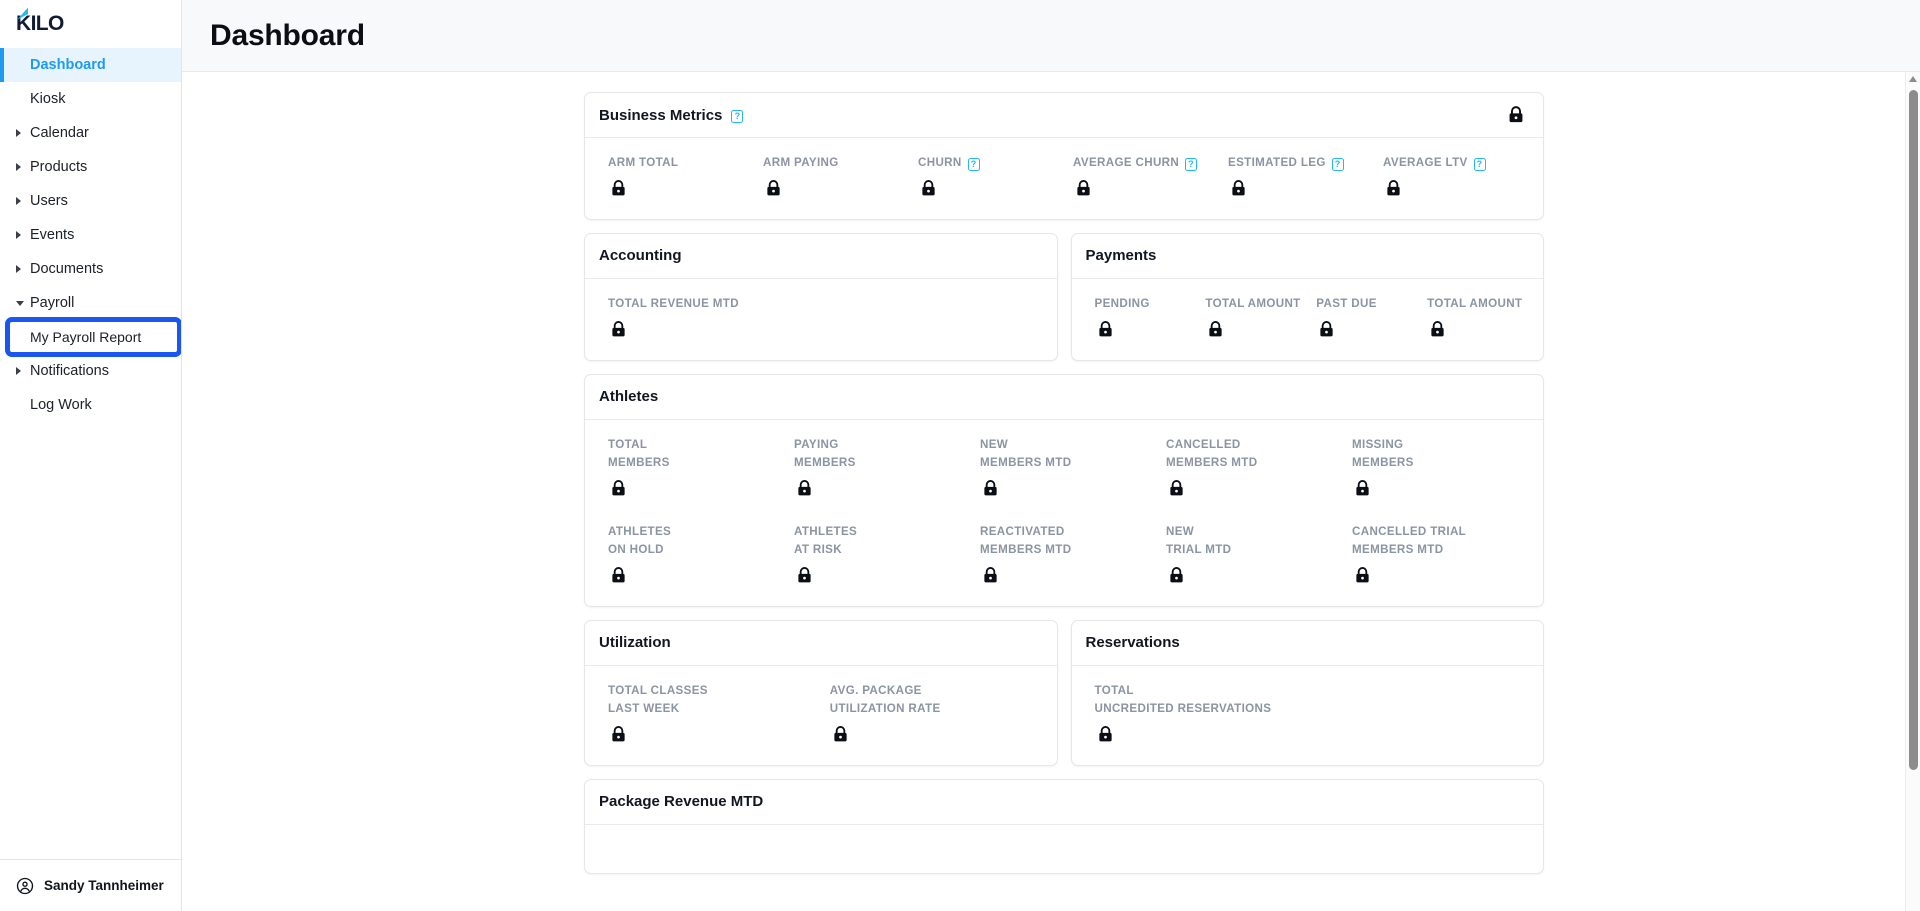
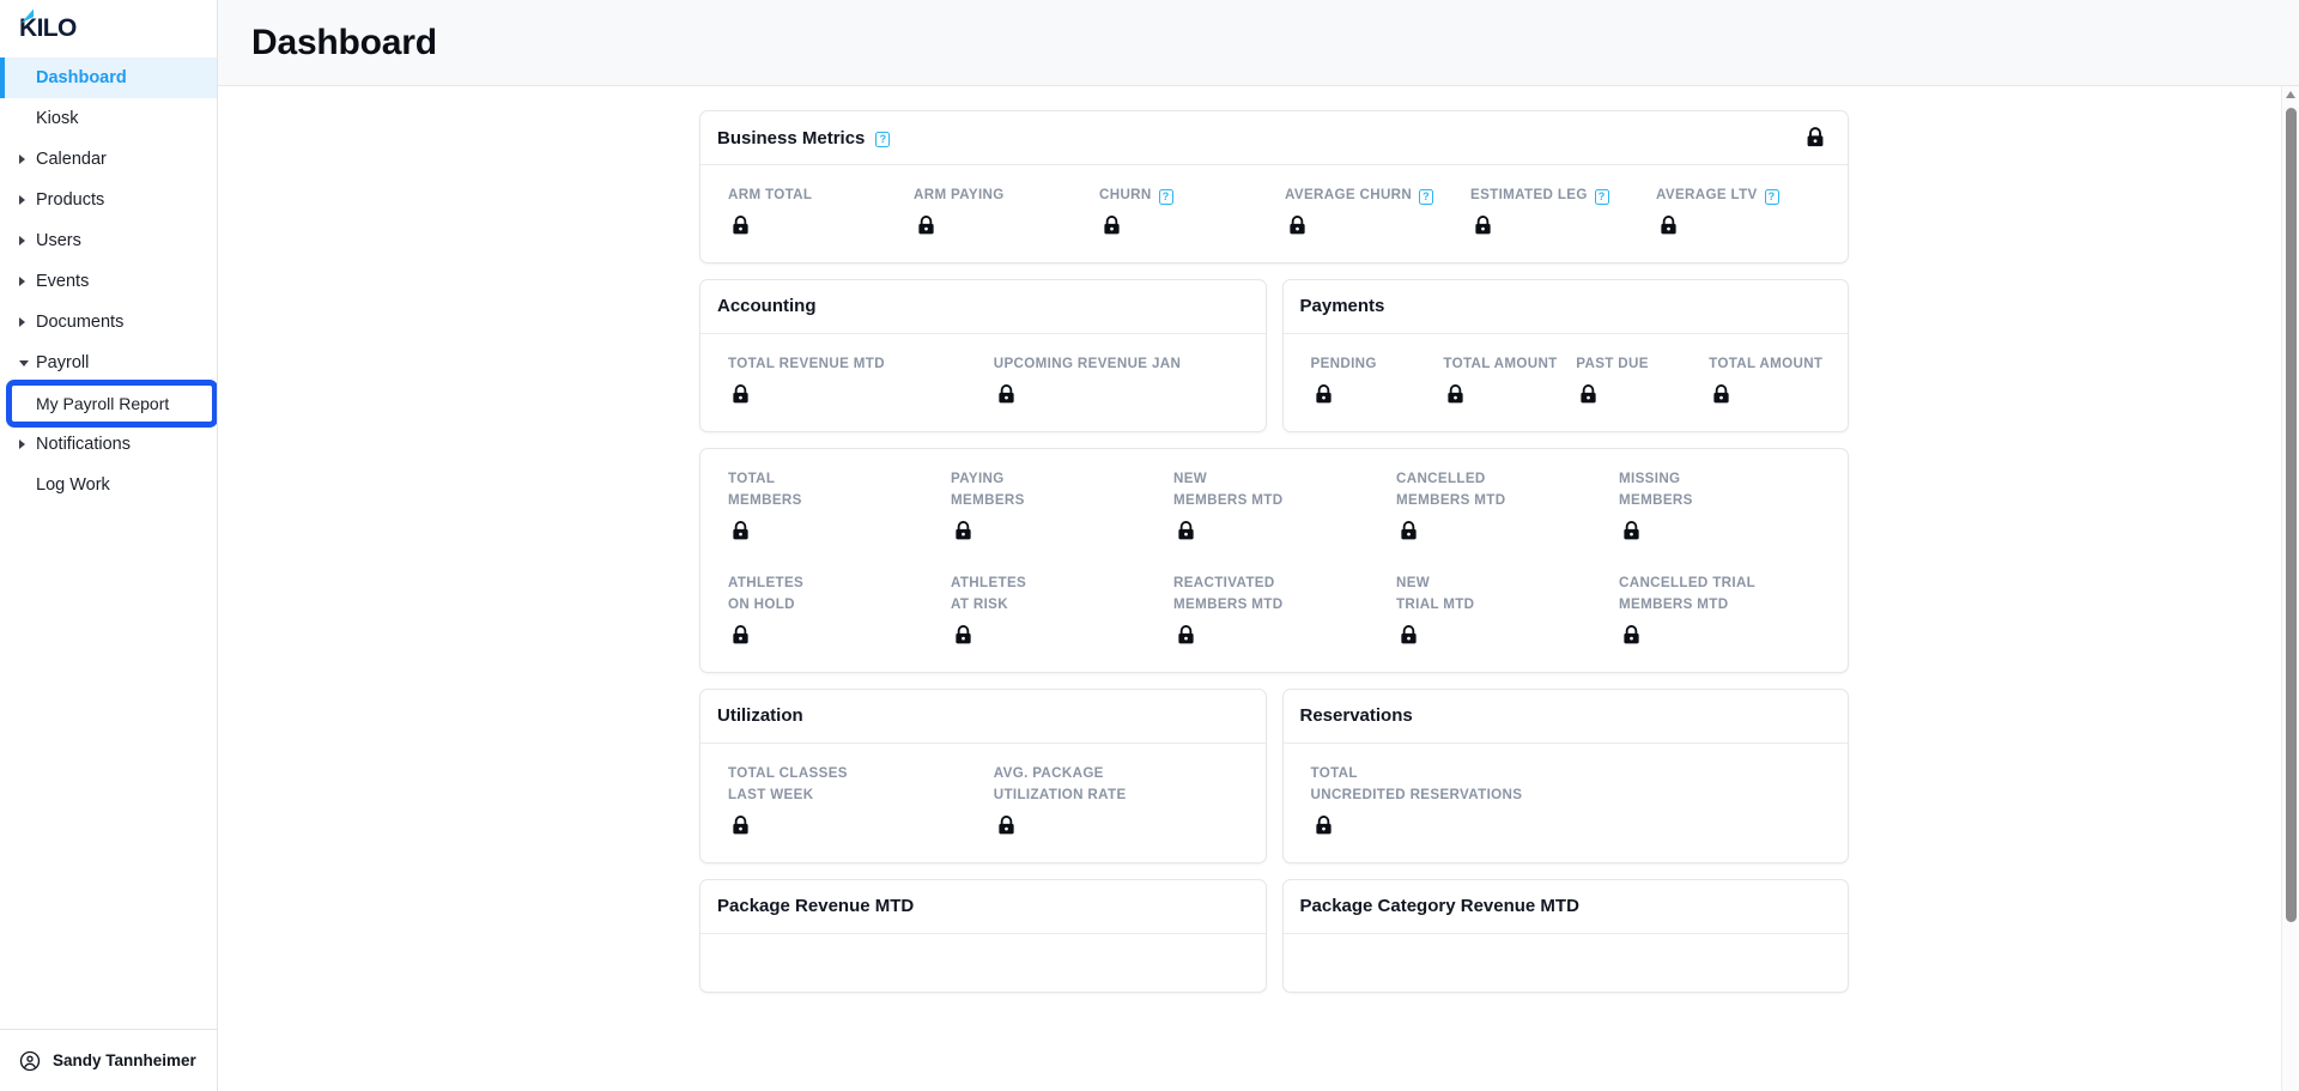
  KILO
  Dashboard
  Kiosk
  Calendar
  Products
  Users
  Events
  Documents
  Payroll
  My Payroll Report
  Notifications
  Log Work
  Sandy Tannheimer
  Dashboard
  Business Metrics
  ?
  ARM TOTAL
  ARM PAYING
  CHURN
  ?
  AVERAGE CHURN
  ?
  ESTIMATED LEG
  ?
  AVERAGE LTV
  ?
  Accounting
  TOTAL REVENUE MTD
+ UPCOMING REVENUE JAN
  Payments
  PENDING
  TOTAL AMOUNT
  PAST DUE
  TOTAL AMOUNT
- Athletes
  TOTAL
  MEMBERS
  PAYING
  MEMBERS
  NEW
  MEMBERS MTD
  CANCELLED
  MEMBERS MTD
  MISSING
  MEMBERS
  ATHLETES
  ON HOLD
  ATHLETES
  AT RISK
  REACTIVATED
  MEMBERS MTD
  NEW
  TRIAL MTD
  CANCELLED TRIAL
  MEMBERS MTD
  Utilization
  TOTAL CLASSES
  LAST WEEK
  AVG. PACKAGE
  UTILIZATION RATE
  Reservations
  TOTAL
  UNCREDITED RESERVATIONS
  Package Revenue MTD
+ Package Category Revenue MTD
